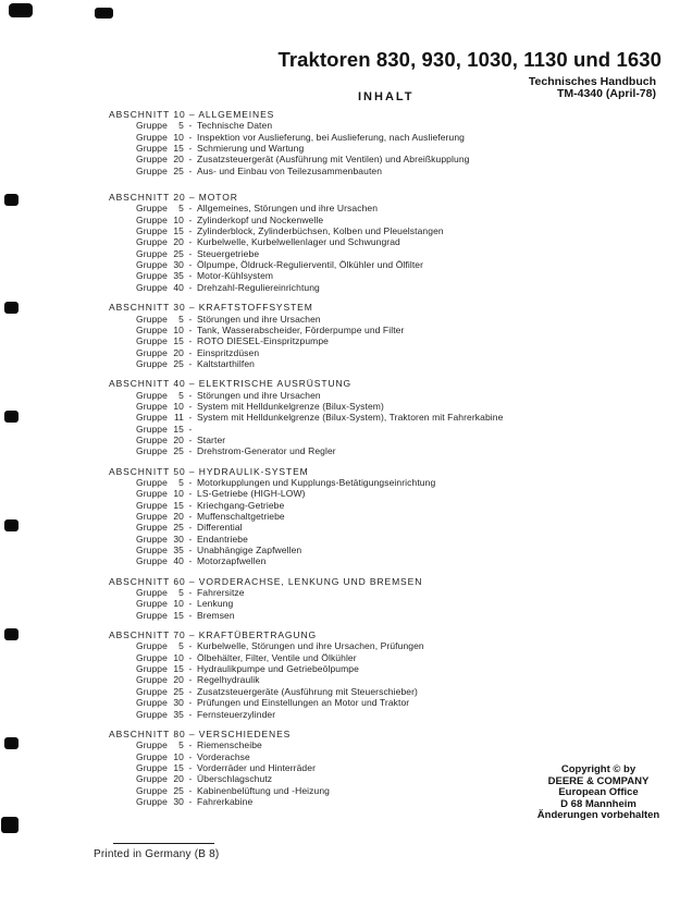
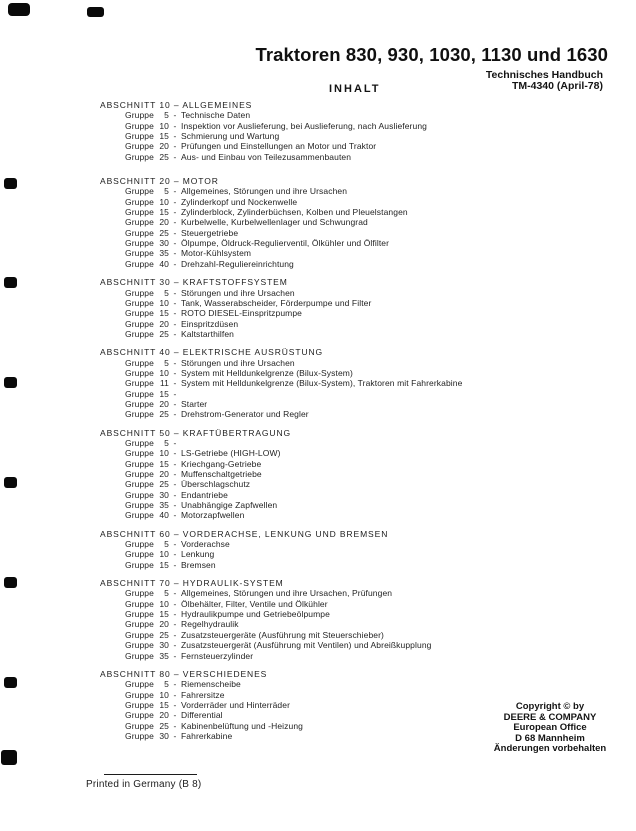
  Traktoren 830, 930, 1030, 1130 und 1630
  Technisches Handbuch
  TM-4340 (April-78)
  INHALT
  ABSCHNITT 10 – ALLGEMEINES
  Gruppe
  5
  -
  Technische Daten
  Gruppe
  10
  -
  Inspektion vor Auslieferung, bei Auslieferung, nach Auslieferung
  Gruppe
  15
  -
  Schmierung und Wartung
  Gruppe
  20
  -
- Zusatzsteuergerät (Ausführung mit Ventilen) und Abreißkupplung
+ Prüfungen und Einstellungen an Motor und Traktor
  Gruppe
  25
  -
  Aus- und Einbau von Teilezusammenbauten
  ABSCHNITT 20 – MOTOR
  Gruppe
  5
  -
  Allgemeines, Störungen und ihre Ursachen
  Gruppe
  10
  -
  Zylinderkopf und Nockenwelle
  Gruppe
  15
  -
  Zylinderblock, Zylinderbüchsen, Kolben und Pleuelstangen
  Gruppe
  20
  -
  Kurbelwelle, Kurbelwellenlager und Schwungrad
  Gruppe
  25
  -
  Steuergetriebe
  Gruppe
  30
  -
  Ölpumpe, Öldruck-Regulierventil, Ölkühler und Ölfilter
  Gruppe
  35
  -
  Motor-Kühlsystem
  Gruppe
  40
  -
  Drehzahl-Reguliereinrichtung
  ABSCHNITT 30 – KRAFTSTOFFSYSTEM
  Gruppe
  5
  -
  Störungen und ihre Ursachen
  Gruppe
  10
  -
  Tank, Wasserabscheider, Förderpumpe und Filter
  Gruppe
  15
  -
  ROTO DIESEL-Einspritzpumpe
  Gruppe
  20
  -
  Einspritzdüsen
  Gruppe
  25
  -
  Kaltstarthilfen
  ABSCHNITT 40 – ELEKTRISCHE AUSRÜSTUNG
  Gruppe
  5
  -
  Störungen und ihre Ursachen
  Gruppe
  10
  -
  System mit Helldunkelgrenze (Bilux-System)
  Gruppe
  11
  -
  System mit Helldunkelgrenze (Bilux-System), Traktoren mit Fahrerkabine
  Gruppe
  15
  -
  Gruppe
  20
  -
  Starter
  Gruppe
  25
  -
  Drehstrom-Generator und Regler
- ABSCHNITT 50 – HYDRAULIK-SYSTEM
+ ABSCHNITT 50 – KRAFTÜBERTRAGUNG
  Gruppe
  5
  -
- Motorkupplungen und Kupplungs-Betätigungseinrichtung
  Gruppe
  10
  -
  LS-Getriebe (HIGH-LOW)
  Gruppe
  15
  -
  Kriechgang-Getriebe
  Gruppe
  20
  -
  Muffenschaltgetriebe
  Gruppe
  25
  -
- Differential
+ Überschlagschutz
  Gruppe
  30
  -
  Endantriebe
  Gruppe
  35
  -
  Unabhängige Zapfwellen
  Gruppe
  40
  -
  Motorzapfwellen
  ABSCHNITT 60 – VORDERACHSE, LENKUNG UND BREMSEN
  Gruppe
  5
  -
- Fahrersitze
+ Vorderachse
  Gruppe
  10
  -
  Lenkung
  Gruppe
  15
  -
  Bremsen
- ABSCHNITT 70 – KRAFTÜBERTRAGUNG
+ ABSCHNITT 70 – HYDRAULIK-SYSTEM
  Gruppe
  5
  -
- Kurbelwelle, Störungen und ihre Ursachen, Prüfungen
+ Allgemeines, Störungen und ihre Ursachen, Prüfungen
  Gruppe
  10
  -
  Ölbehälter, Filter, Ventile und Ölkühler
  Gruppe
  15
  -
  Hydraulikpumpe und Getriebeölpumpe
  Gruppe
  20
  -
  Regelhydraulik
  Gruppe
  25
  -
  Zusatzsteuergeräte (Ausführung mit Steuerschieber)
  Gruppe
  30
  -
- Prüfungen und Einstellungen an Motor und Traktor
+ Zusatzsteuergerät (Ausführung mit Ventilen) und Abreißkupplung
  Gruppe
  35
  -
  Fernsteuerzylinder
  ABSCHNITT 80 – VERSCHIEDENES
  Gruppe
  5
  -
  Riemenscheibe
  Gruppe
  10
  -
- Vorderachse
+ Fahrersitze
  Gruppe
  15
  -
  Vorderräder und Hinterräder
  Gruppe
  20
  -
- Überschlagschutz
+ Differential
  Gruppe
  25
  -
  Kabinenbelüftung und -Heizung
  Gruppe
  30
  -
  Fahrerkabine
  Copyright © by
  DEERE & COMPANY
  European Office
  D 68 Mannheim
  Änderungen vorbehalten
  Printed in Germany (B 8)
